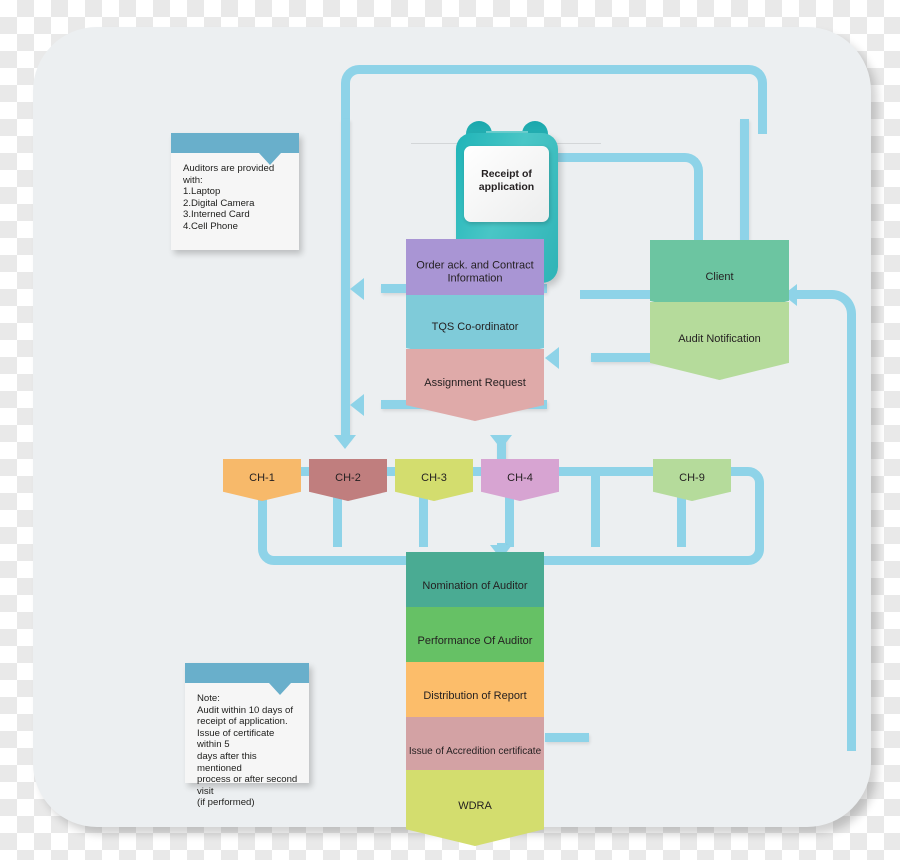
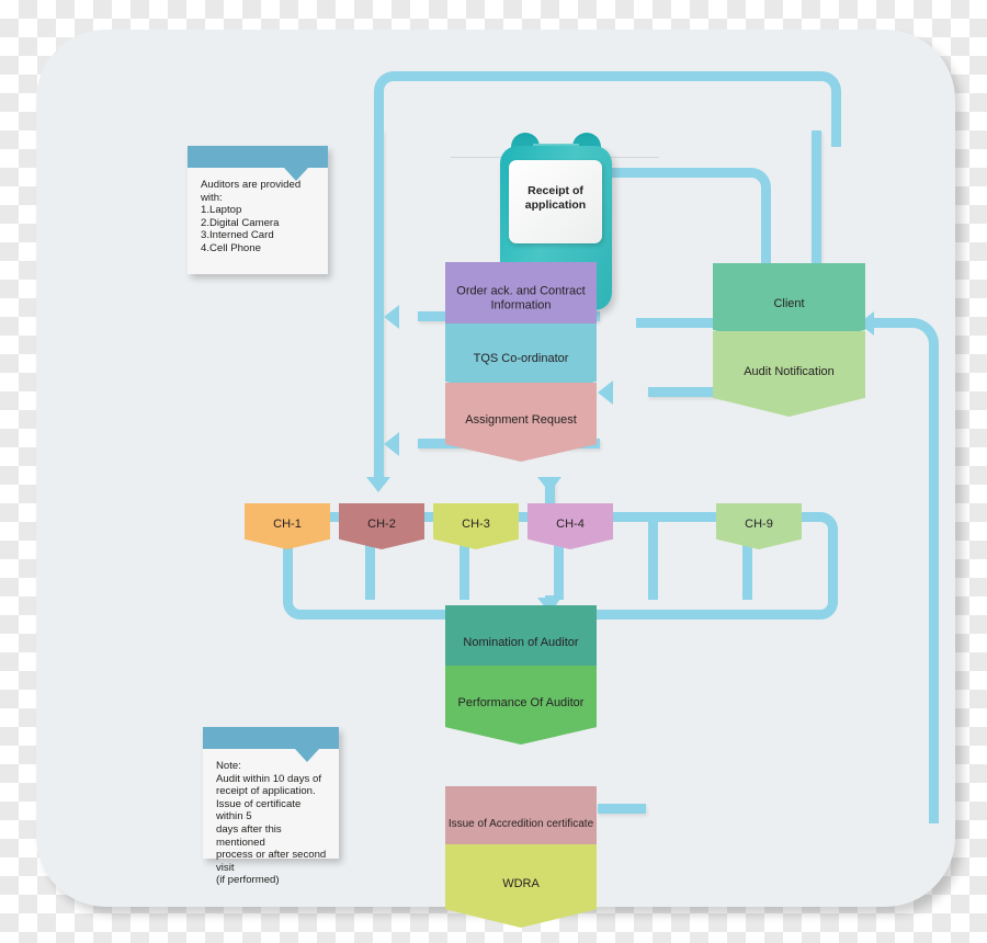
  Auditors are provided with:
  1.Laptop
  2.Digital Camera
  3.Interned Card
  4.Cell Phone
  Note:
  Audit within 10 days of
  receipt of application.
  Issue of certificate within 5
  days after this mentioned
  process or after second visit
  (if performed)
  Receipt of
  application
  Order ack. and Contract
  Information
  TQS Co-ordinator
  Assignment Request
  Client
  Audit Notification
  CH-1
  CH-2
  CH-3
  CH-4
  CH-9
  Nomination of Auditor
  Performance Of Auditor
- Distribution of Report
  Issue of Accredition certificate
  WDRA
